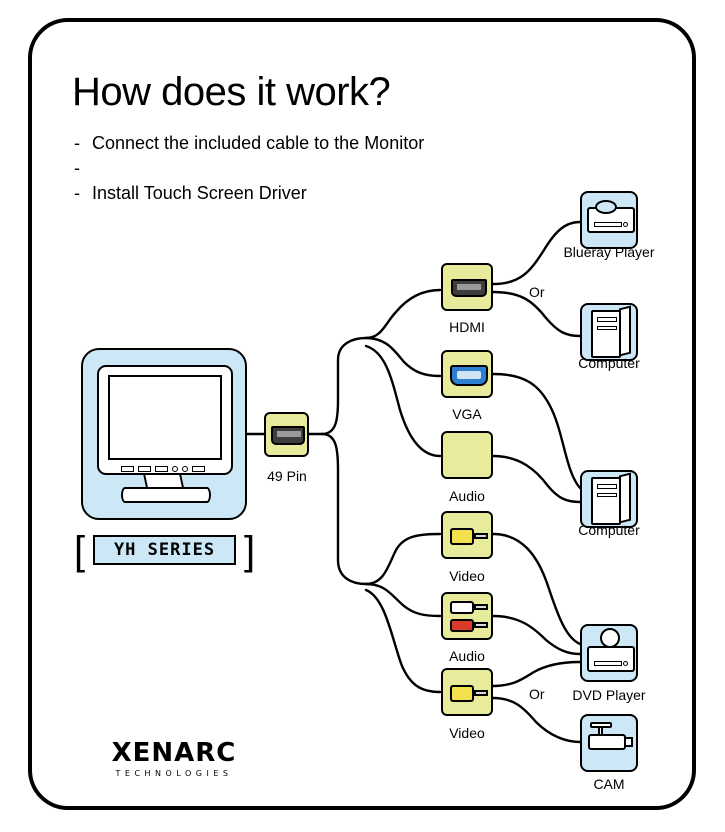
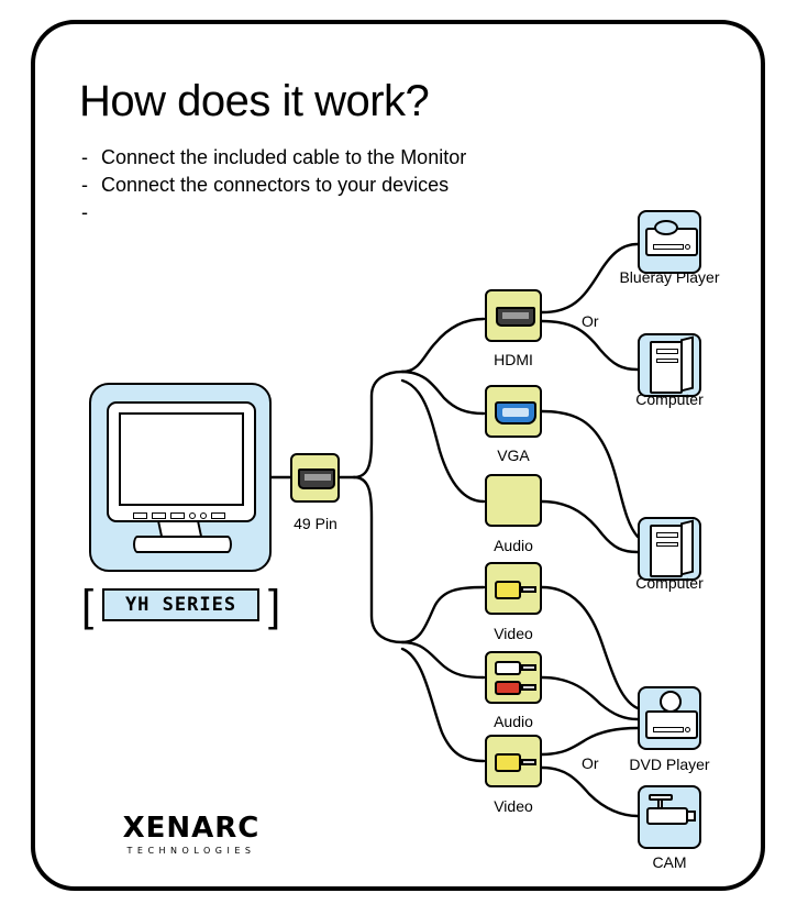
  How does it work?
  -
  Connect the included cable to the Monitor
  -
+ Connect the connectors to your devices
  -
- Install Touch Screen Driver
  [
  ]
  YH SERIES
  49 Pin
  HDMI
  VGA
  Audio
  Video
  Audio
  Video
  Blueray Player
  Computer
  Computer
  DVD Player
  CAM
  Or
  Or
  XENARC
  TECHNOLOGIES
